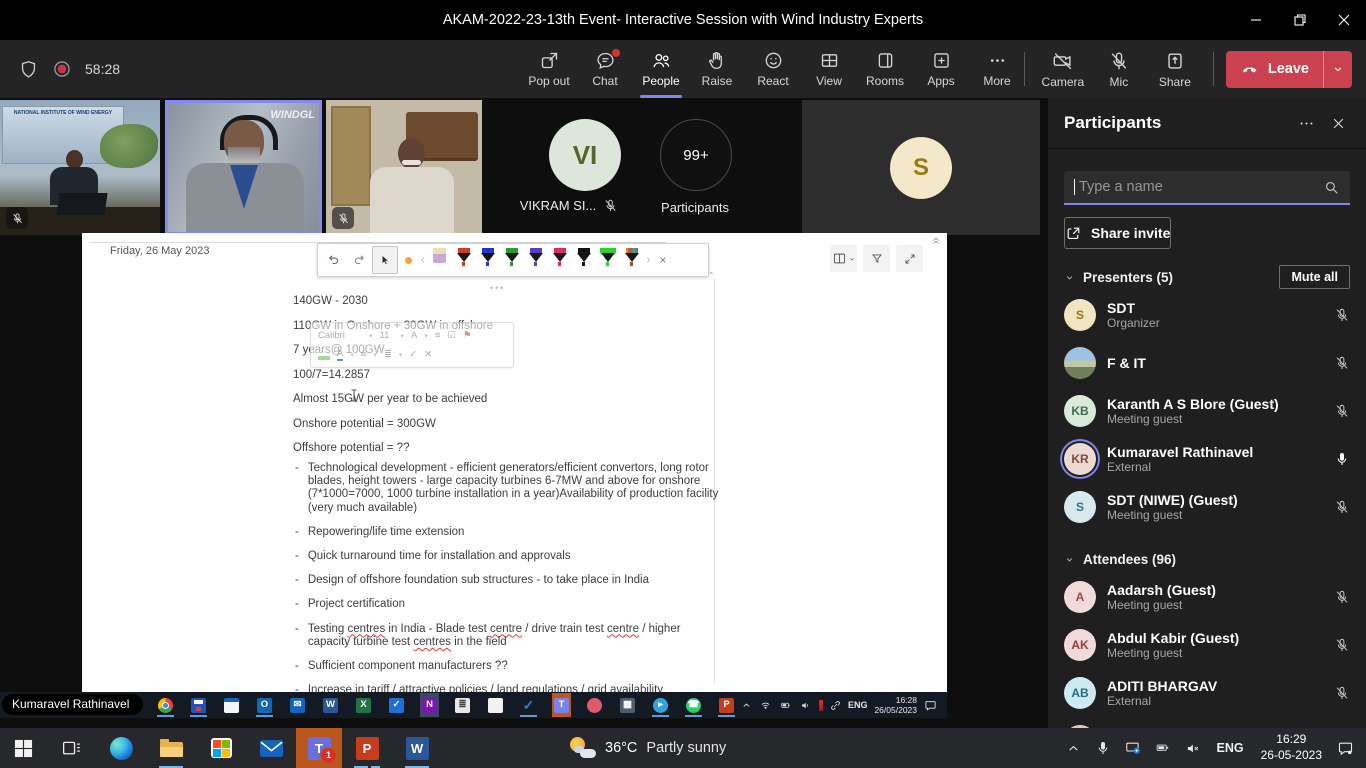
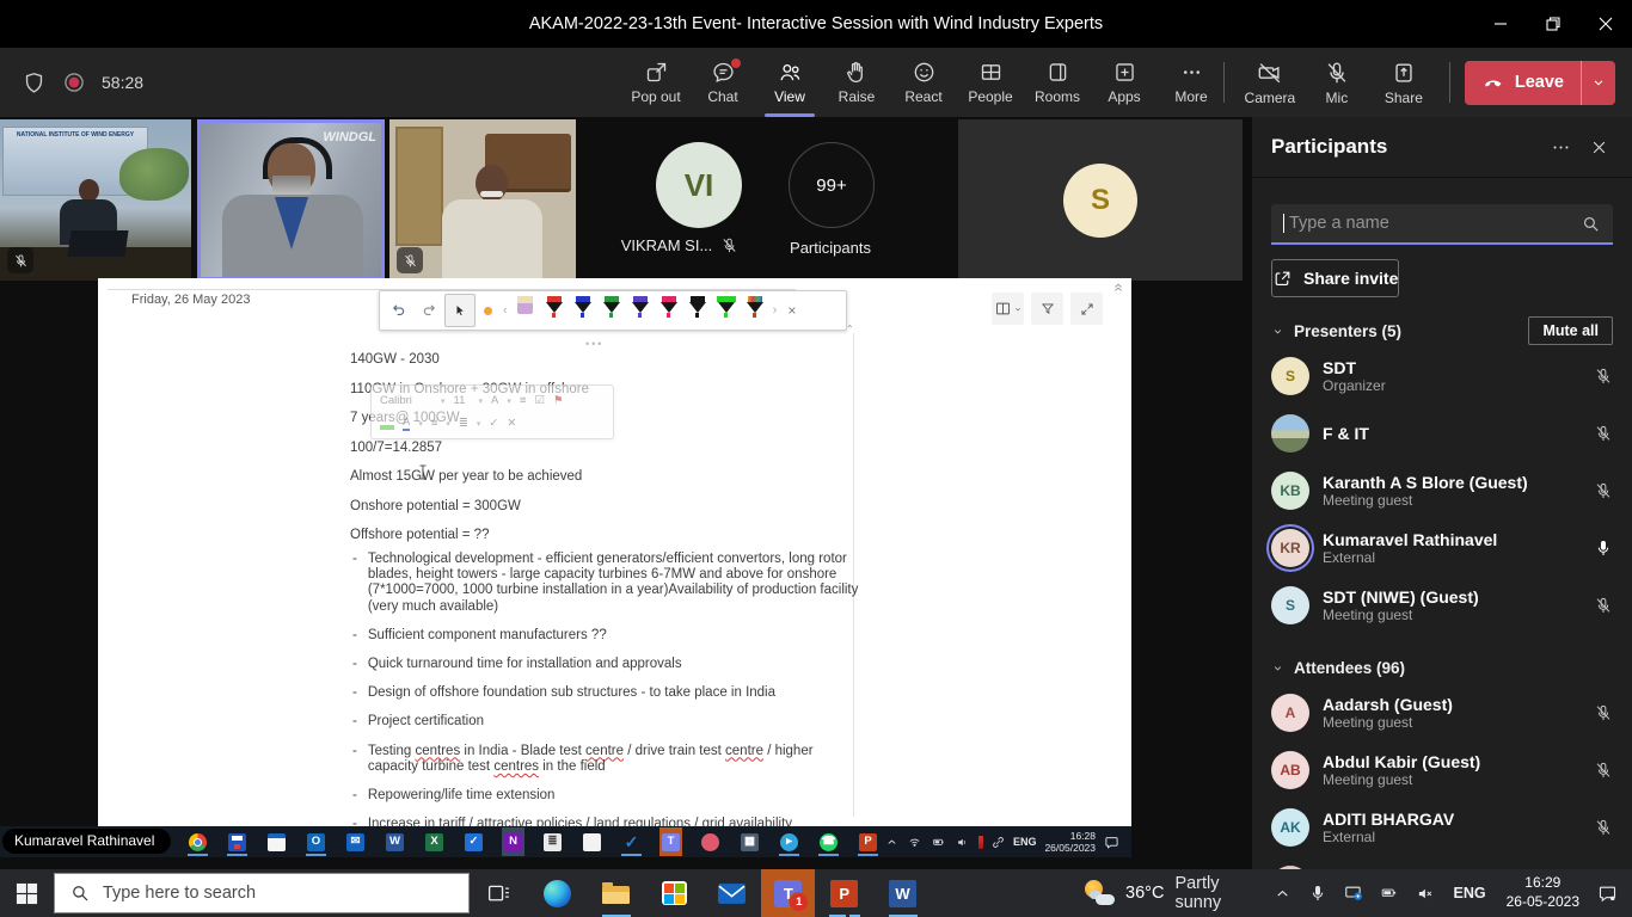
  AKAM-2022-23-13th Event- Interactive Session with Wind Industry Experts
  58:28
  Pop out
  Chat
- People
+ View
  Raise
  React
- View
+ People
  Rooms
  Apps
  More
  Camera
  Mic
  Share
  Leave
  WINDGL
  VI
  VIKRAM SI...
  99+
  Participants
  S
  Friday, 26 May 2023
  ‹
  ›
  ×
  •••
  ⌃
  140GW - 2030
  110GW in Onshore + 30GW in offshore
  7 years@ 100GW
  100/7=14.2857
  Almost 15GW per year to be achieved
  Onshore potential = 300GW
  Offshore potential = ??
  -
  Technological development - efficient generators/efficient convertors, long rotor blades, height towers - large capacity turbines 6-7MW and above for onshore (7*1000=7000, 1000 turbine installation in a year)Availability of production facility (very much available)
  -
- Repowering/life time extension
+ Sufficient component manufacturers ??
  -
  Quick turnaround time for installation and approvals
  -
  Design of offshore foundation sub structures - to take place in India
  -
  Project certification
  -
  Testing centres in India - Blade test centre / drive train test centre / higher capacity turbine test centres in the field
  -
- Sufficient component manufacturers ??
+ Repowering/life time extension
  -
  Increase in tariff / attractive policies / land regulations / grid availability
  Calibri
  11
  A
  ≡
  ☑
  ⚑
  A
  ≡
  ≣
  ✓
  ✕
  Kumaravel Rathinavel
  O
  ✉
  W
  X
  ✓
  N
  ≣
  ✓
  T
  ▦
  ▸
  ☎
  P
  ENG
  16:28
  26/05/2023
  Participants
  Type a name
  Share invite
  Presenters (5)
  Mute all
  S
  SDT
  Organizer
  F & IT
  KB
  Karanth A S Blore (Guest)
  Meeting guest
  KR
  Kumaravel Rathinavel
  External
  S
  SDT (NIWE) (Guest)
  Meeting guest
  Attendees (96)
  A
  Aadarsh (Guest)
  Meeting guest
- AK
+ AB
  Abdul Kabir (Guest)
  Meeting guest
- AB
+ AK
  ADITI BHARGAV
  External
+ Type here to search
  T
  1
  P
  W
  36°C
  Partly sunny
  ENG
  16:29
  26-05-2023
